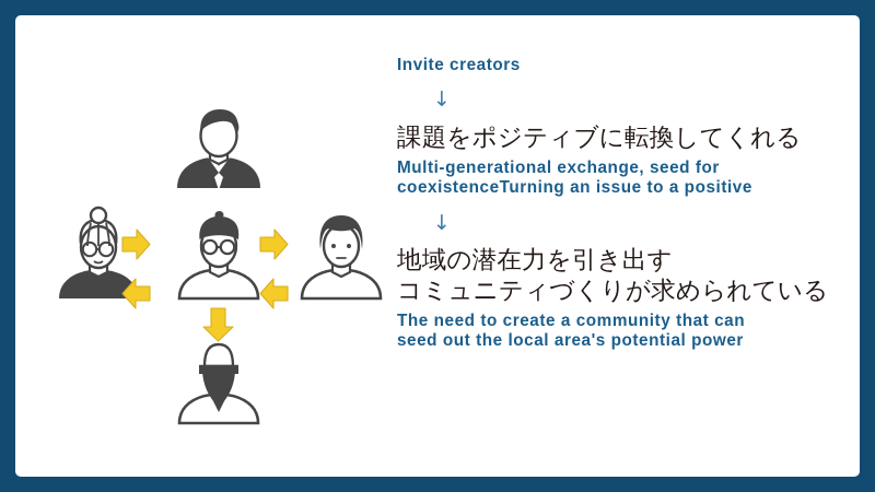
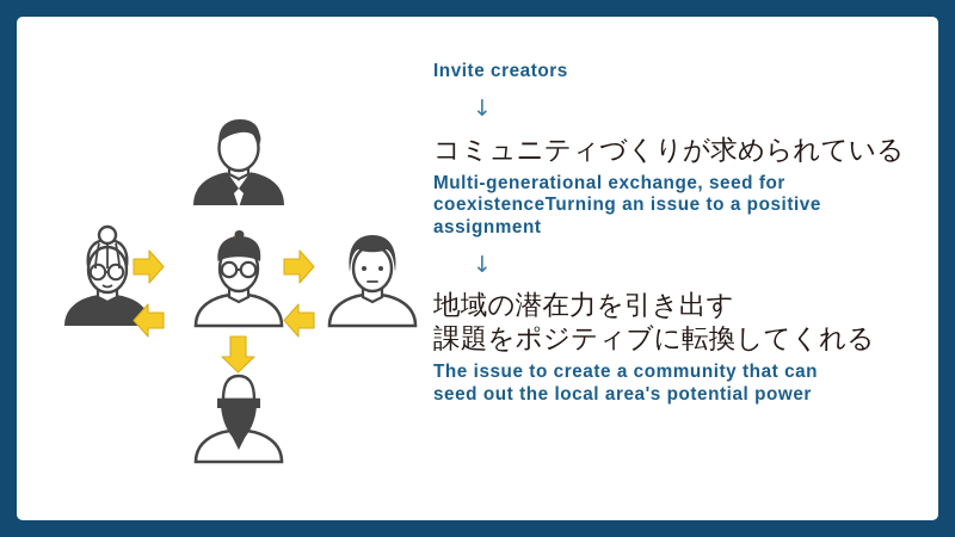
  Invite creators
  ↓
- 課題をポジティブに転換してくれる
+ コミュニティづくりが求められている
  Multi-generational exchange, seed for
  coexistenceTurning an issue to a positive
+ assignment
  ↓
  地域の潜在力を引き出す
- コミュニティづくりが求められている
+ 課題をポジティブに転換してくれる
- The need to create a community that can
+ The issue to create a community that can
  seed out the local area's potential power
